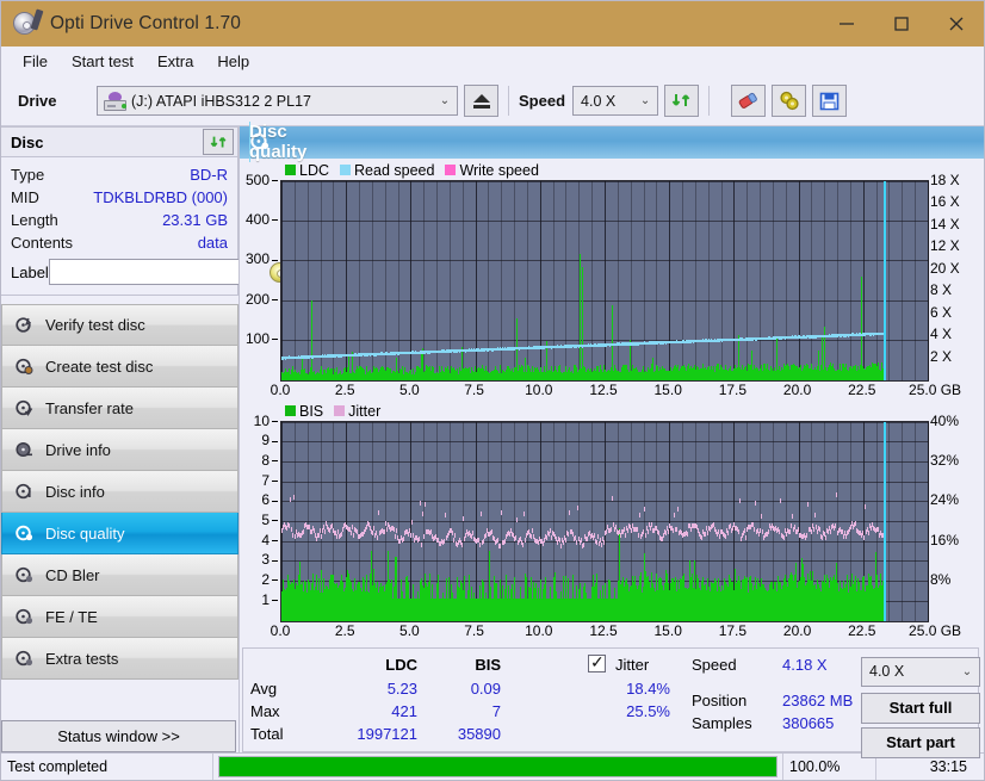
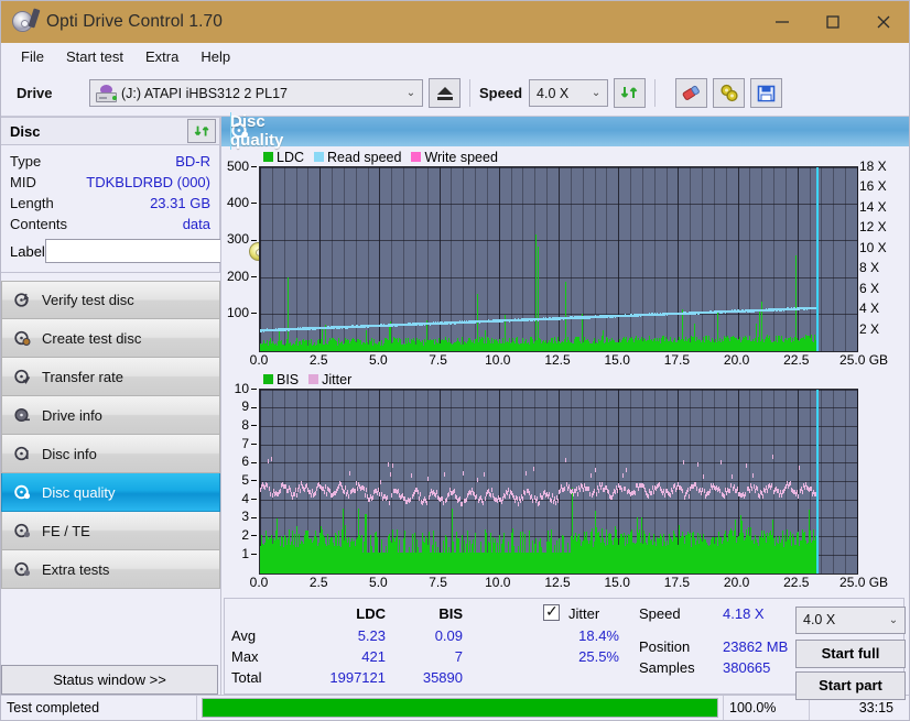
  Opti Drive Control 1.70
  File
  Start test
  Extra
  Help
  Drive
  (J:) ATAPI iHBS312 2 PL17
  ⌄
  Speed
  4.0 X
  ⌄
  Disc
  Type
  BD-R
  MID
  TDKBLDRBD (000)
  Length
  23.31 GB
  Contents
  data
  Label
  Verify test disc
  Create test disc
  Transfer rate
  Drive info
  Disc info
  Disc quality
- CD Bler
  FE / TE
  Extra tests
  Status window >>
  Disc quality
  LDC
  Read speed
  Write speed
  100
  200
  300
  400
  500
  2 X
  4 X
  6 X
  8 X
- 20 X
+ 10 X
  12 X
  14 X
  16 X
  18 X
  0.0
  2.5
  5.0
  7.5
  10.0
  12.5
  15.0
  17.5
  20.0
  22.5
  25.0 GB
  BIS
  Jitter
  1
  2
  3
  4
  5
  6
  7
  8
  9
  10
- 8%
- 16%
- 24%
- 32%
- 40%
  0.0
  2.5
  5.0
  7.5
  10.0
  12.5
  15.0
  17.5
  20.0
  22.5
  25.0 GB
  LDC
  BIS
  Avg
  Max
  Total
  5.23
  421
  1997121
  0.09
  7
  35890
  Jitter
  18.4%
  25.5%
  Speed
  Position
  Samples
  4.18 X
  23862 MB
  380665
  4.0 X
  ⌄
  Start full
  Start part
  Test completed
  100.0%
  33:15
